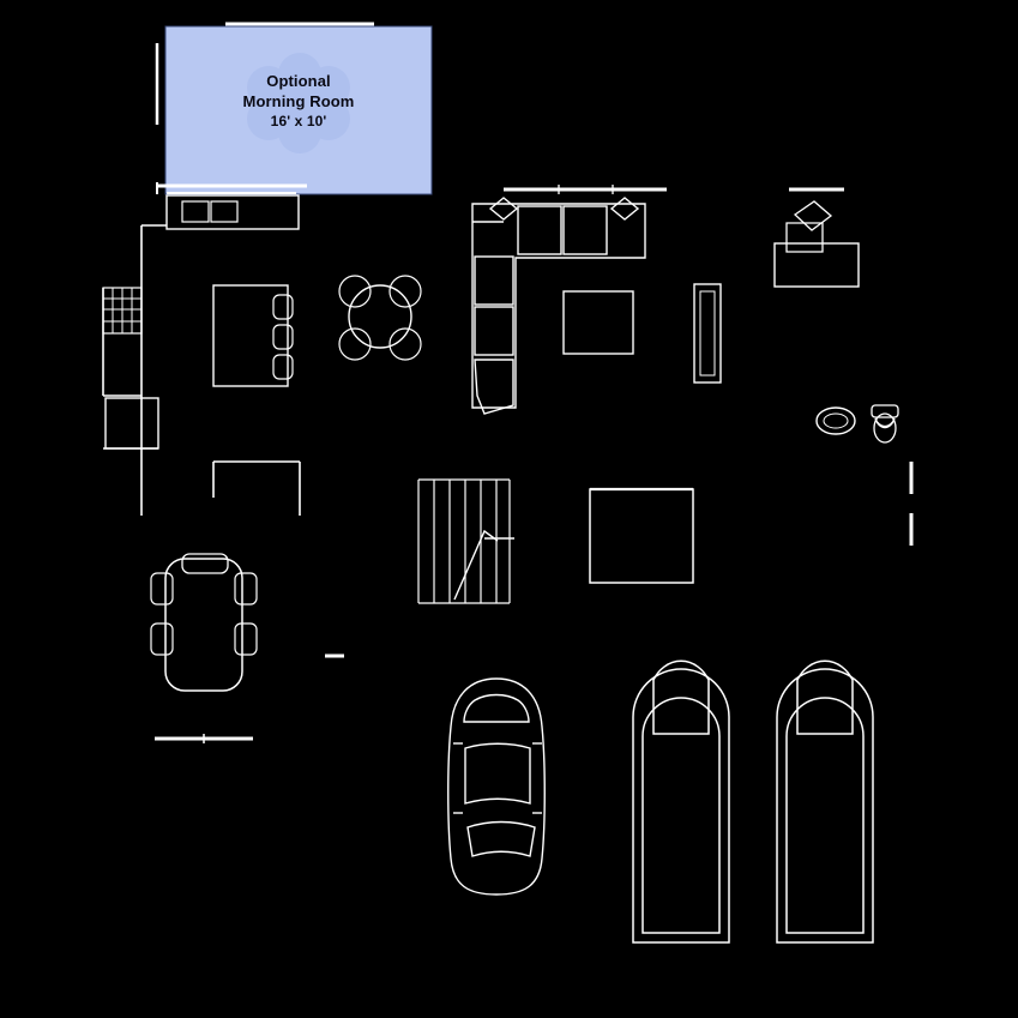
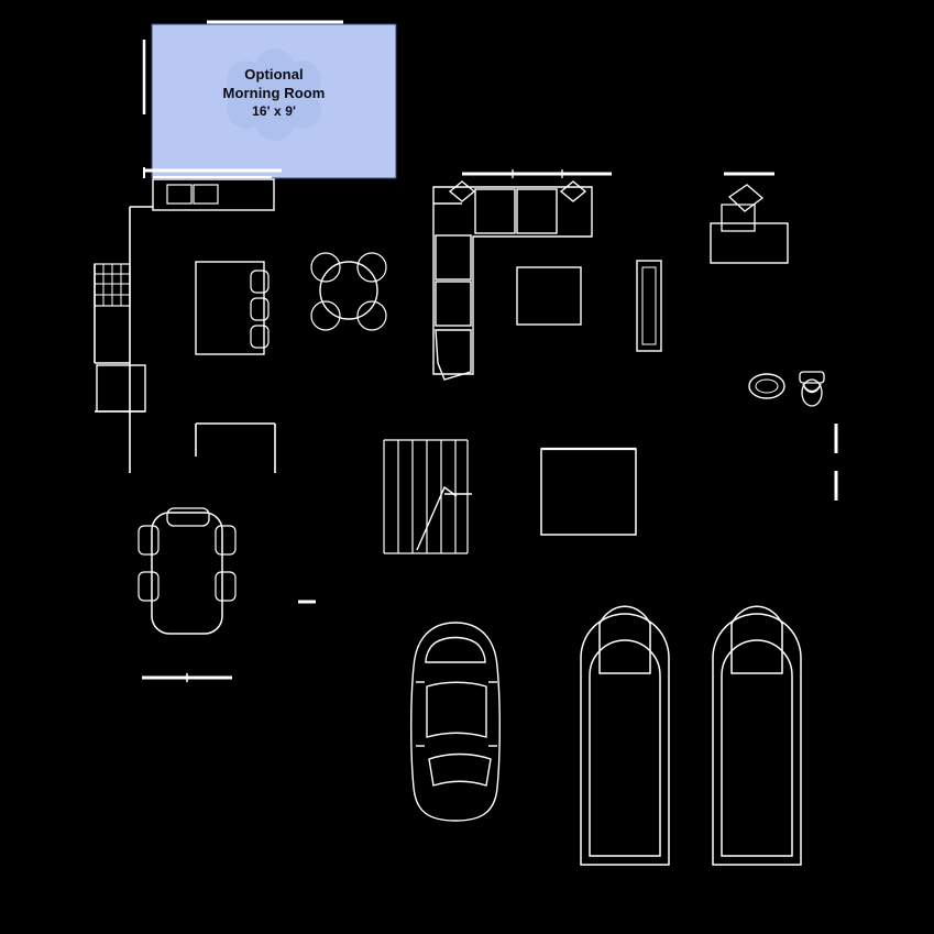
  Optional
  Morning Room
- 16' x 10'
+ 16' x 9'
